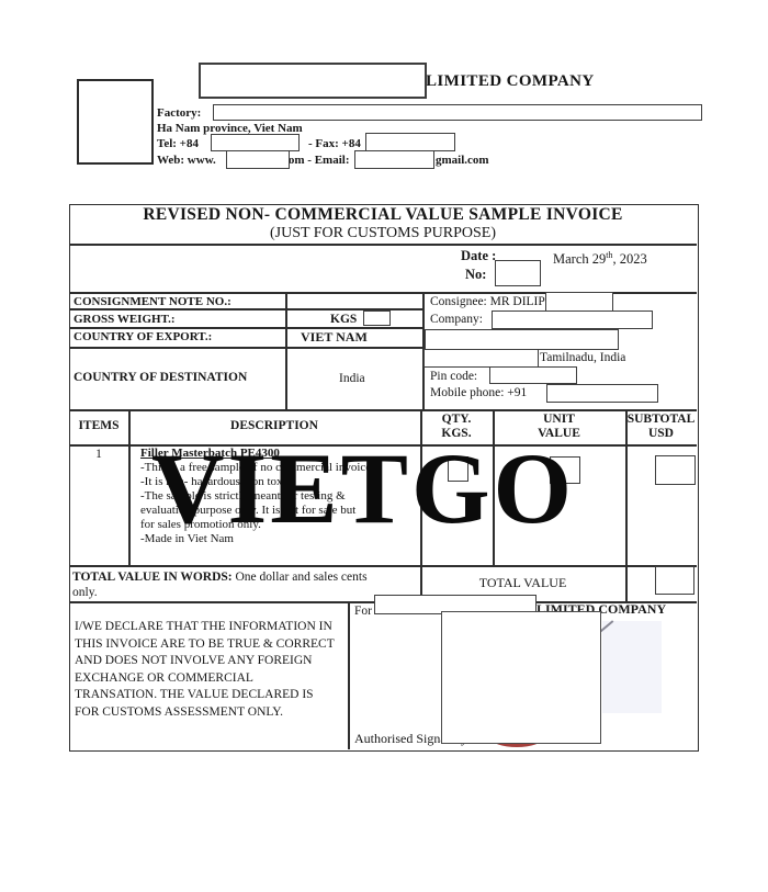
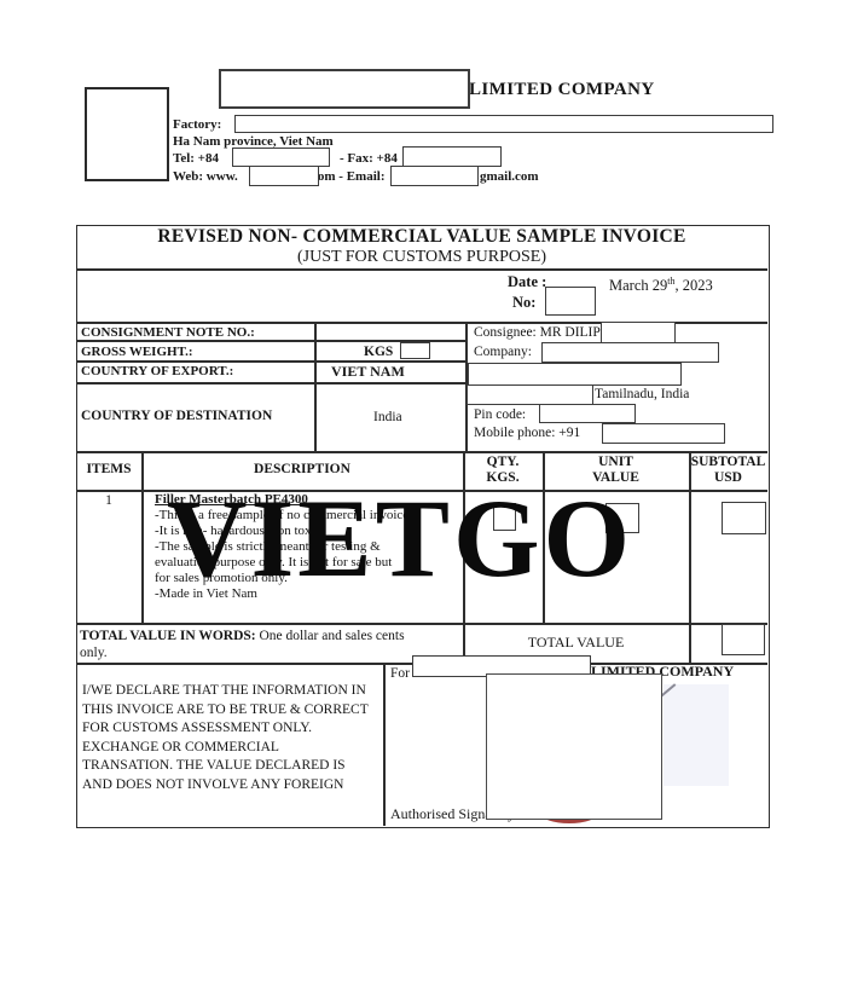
  LIMITED COMPANY
  Factory:
  Ha Nam province, Viet Nam
  Tel: +84
  - Fax: +84
  Web: www.
  om - Email:
  gmail.com
  REVISED NON- COMMERCIAL VALUE SAMPLE INVOICE
  (JUST FOR CUSTOMS PURPOSE)
  Date :
  March 29th, 2023
  No:
  CONSIGNMENT NOTE NO.:
  GROSS WEIGHT.:
  KGS
  COUNTRY OF EXPORT.:
  VIET NAM
  COUNTRY OF DESTINATION
  India
  Consignee: MR DILIP
  Company:
  Tamilnadu, India
  Pin code:
  Mobile phone: +91
  ITEMS
  DESCRIPTION
  QTY.
  KGS.
  UNIT
  VALUE
  SUBTOTAL
  USD
  1
  Filler Masterbatch PE4300
  -This is a free sample of no commercial invoice
  -It is non- hazardous, non toxic.
  -The sample is strictly meant for testing &
  evaluation purpose only. It is not for sale but
  for sales promotion only.
  -Made in Viet Nam
  VIETGO
  TOTAL VALUE IN WORDS: One dollar and sales cents
  only.
  TOTAL VALUE
  I/WE DECLARE THAT THE INFORMATION IN
  THIS INVOICE ARE TO BE TRUE & CORRECT
- AND DOES NOT INVOLVE ANY FOREIGN
+ FOR CUSTOMS ASSESSMENT ONLY.
  EXCHANGE OR COMMERCIAL
  TRANSATION. THE VALUE DECLARED IS
- FOR CUSTOMS ASSESSMENT ONLY.
+ AND DOES NOT INVOLVE ANY FOREIGN
  For
  LIMITED COMPANY
  Authorised Sign
